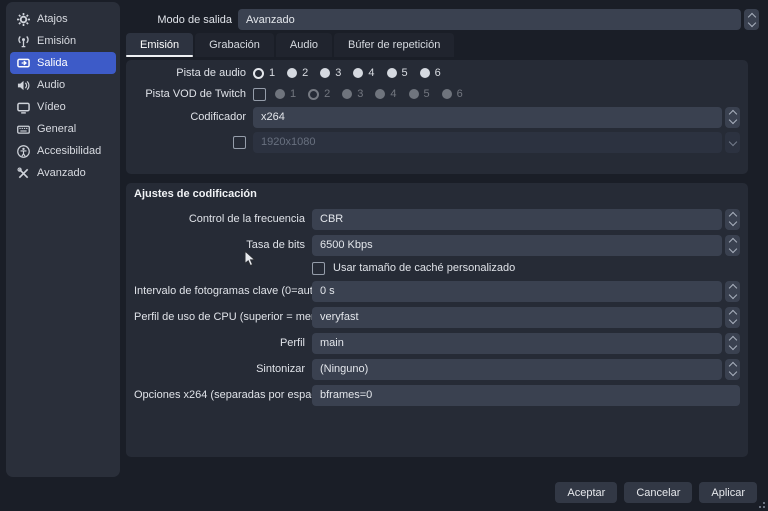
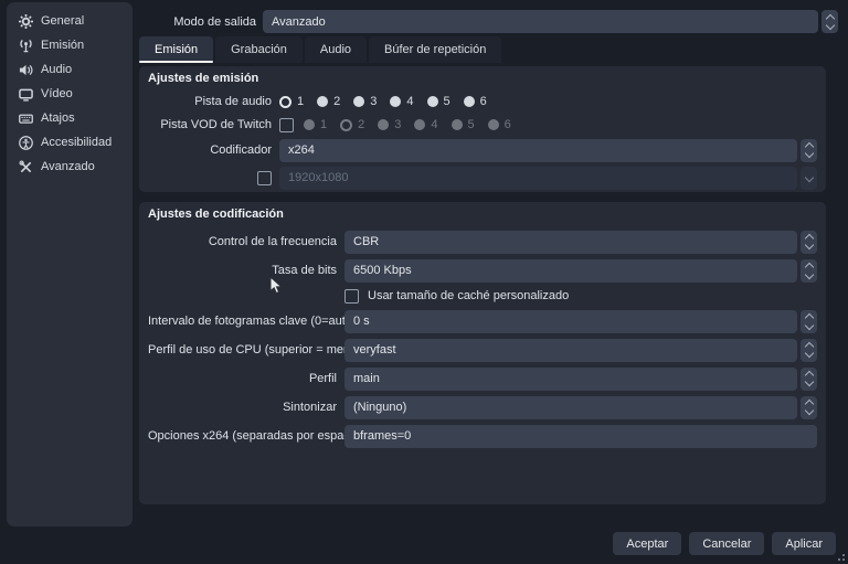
- Atajos
+ General
  Emisión
- Salida
  Audio
  Vídeo
- General
+ Atajos
  Accesibilidad
  Avanzado
  Modo de salida
  Avanzado
  Emisión
  Grabación
  Audio
  Búfer de repetición
+ Ajustes de emisión
  Pista de audio
  1
  2
  3
  4
  5
  6
  Pista VOD de Twitch
  1
  2
  3
  4
  5
  6
  Codificador
  x264
  1920x1080
  Ajustes de codificación
  Control de la frecuencia
  CBR
  Tasa de bits
  6500 Kbps
  Usar tamaño de caché personalizado
  Intervalo de fotogramas clave (0=au
  0 s
  Perfil de uso de CPU (superior = me
  veryfast
  Perfil
  main
  Sintonizar
  (Ninguno)
  Opciones x264 (separadas por espa
  bframes=0
  Aceptar
  Cancelar
  Aplicar
